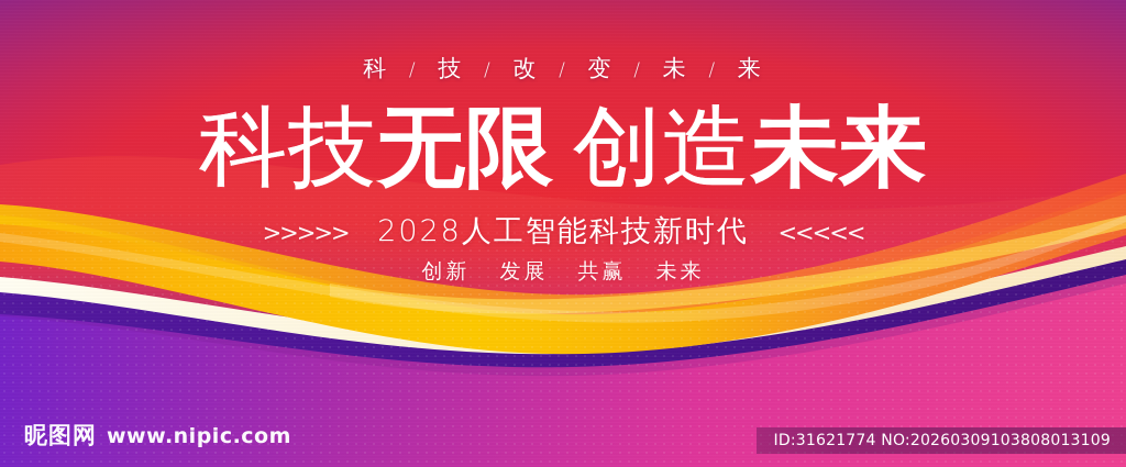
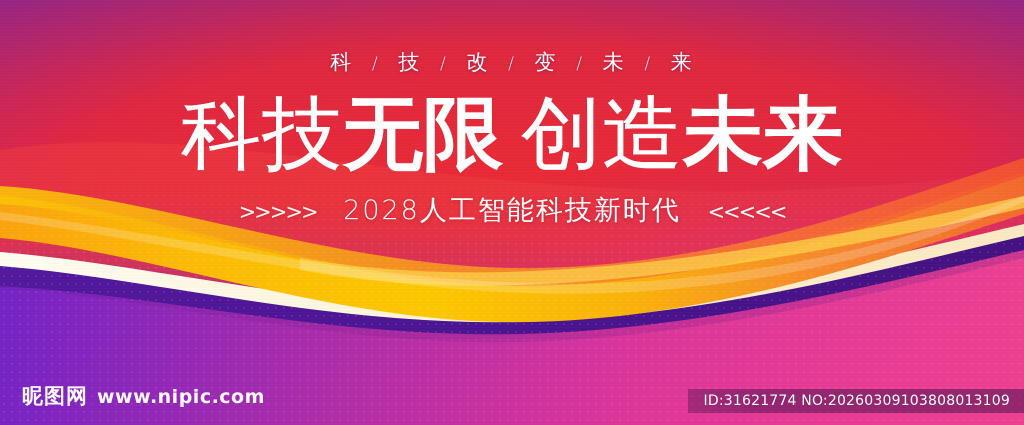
  科 / 技 / 改 / 变 / 未 / 来
  科技无限 创造未来
  >>>>> 2028人工智能科技新时代 <<<<<
- 创新 发展 共赢 未来
  昵图网
  www.nipic.com
  ID:31621774 NO:20260309103808013109
